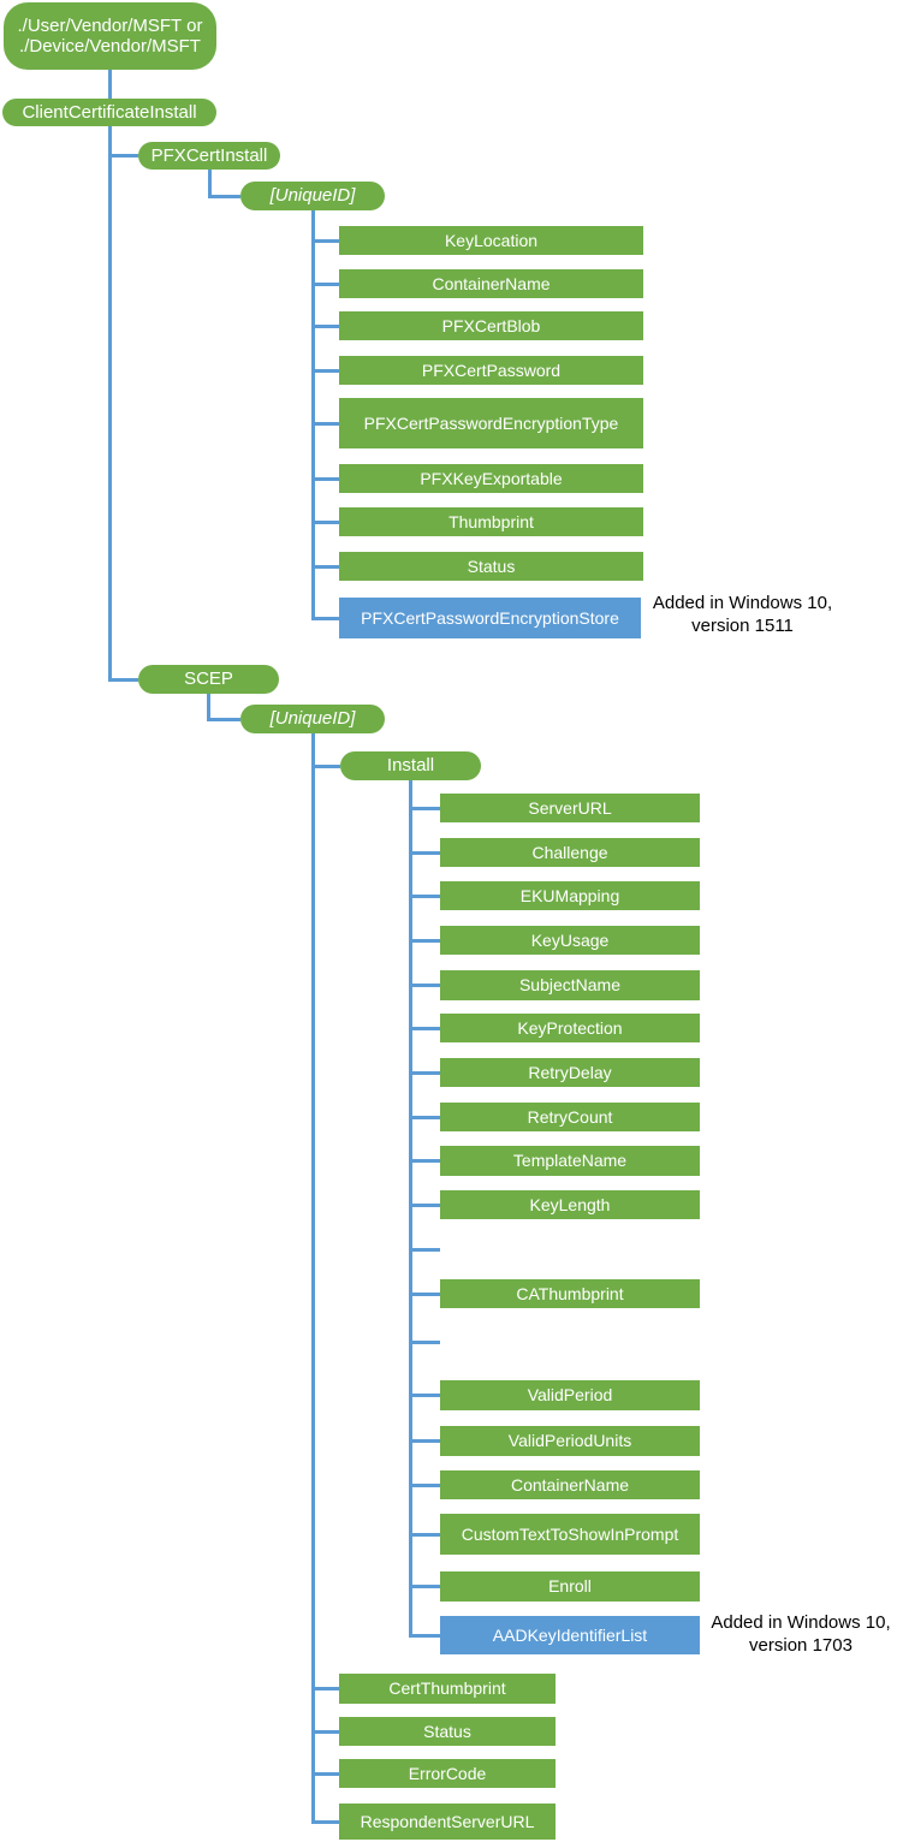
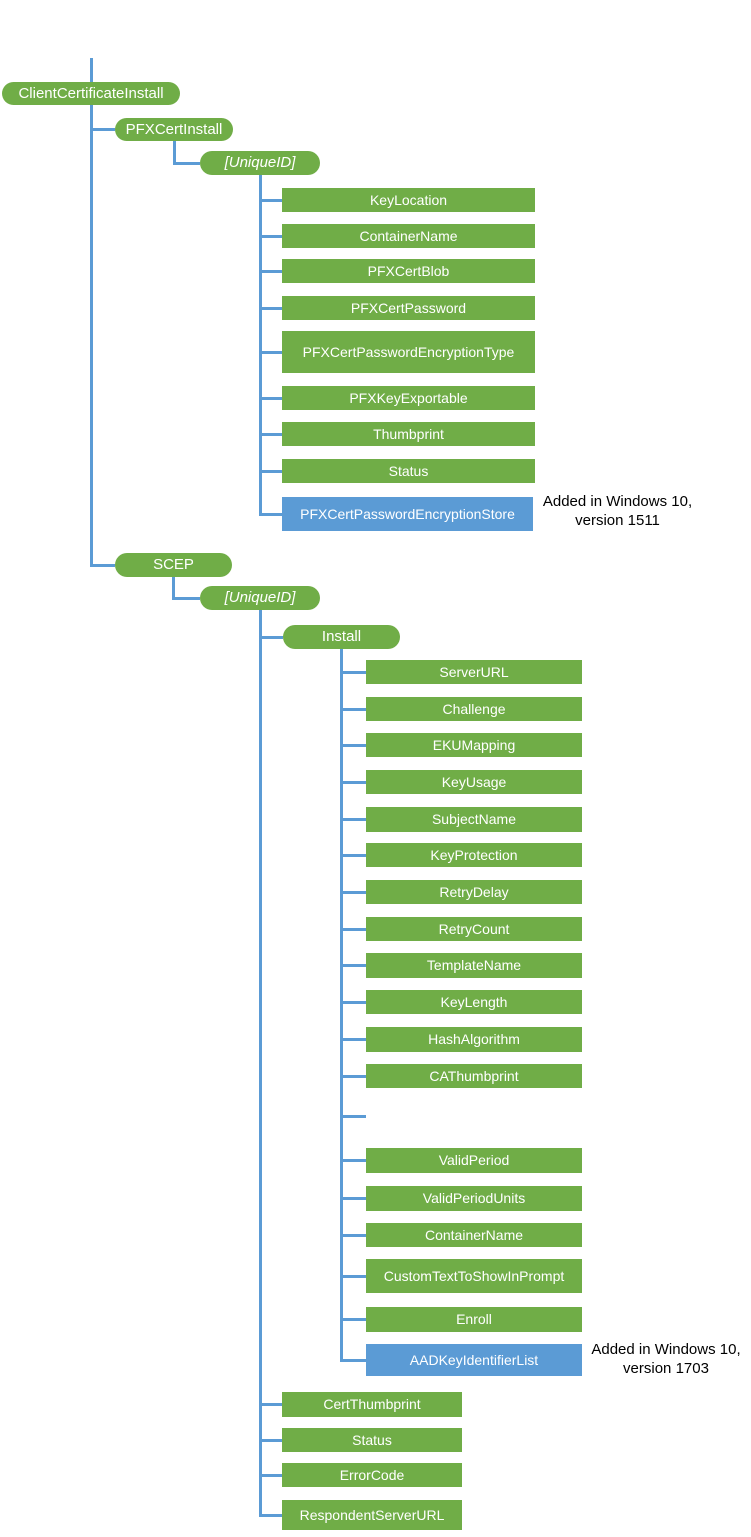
- ./User/Vendor/MSFT or
- ./Device/Vendor/MSFT
  ClientCertificateInstall
  PFXCertInstall
  [UniqueID]
  KeyLocation
  ContainerName
  PFXCertBlob
  PFXCertPassword
  PFXCertPasswordEncryptionType
  PFXKeyExportable
  Thumbprint
  Status
  PFXCertPasswordEncryptionStore
  SCEP
  [UniqueID]
  Install
  ServerURL
  Challenge
  EKUMapping
  KeyUsage
  SubjectName
  KeyProtection
  RetryDelay
  RetryCount
  TemplateName
  KeyLength
+ HashAlgorithm
  CAThumbprint
  ValidPeriod
  ValidPeriodUnits
  ContainerName
  CustomTextToShowInPrompt
  Enroll
  AADKeyIdentifierList
  CertThumbprint
  Status
  ErrorCode
  RespondentServerURL
  Added in Windows 10,
  version 1511
  Added in Windows 10,
  version 1703
